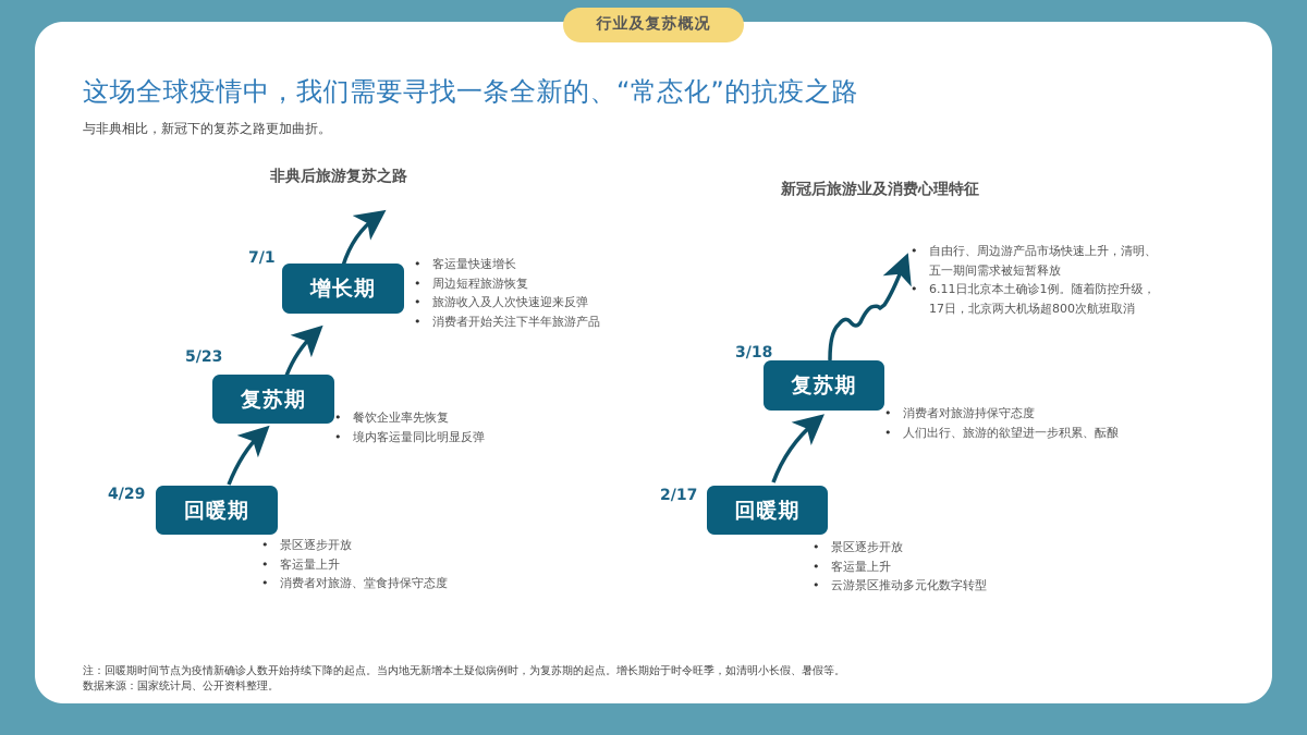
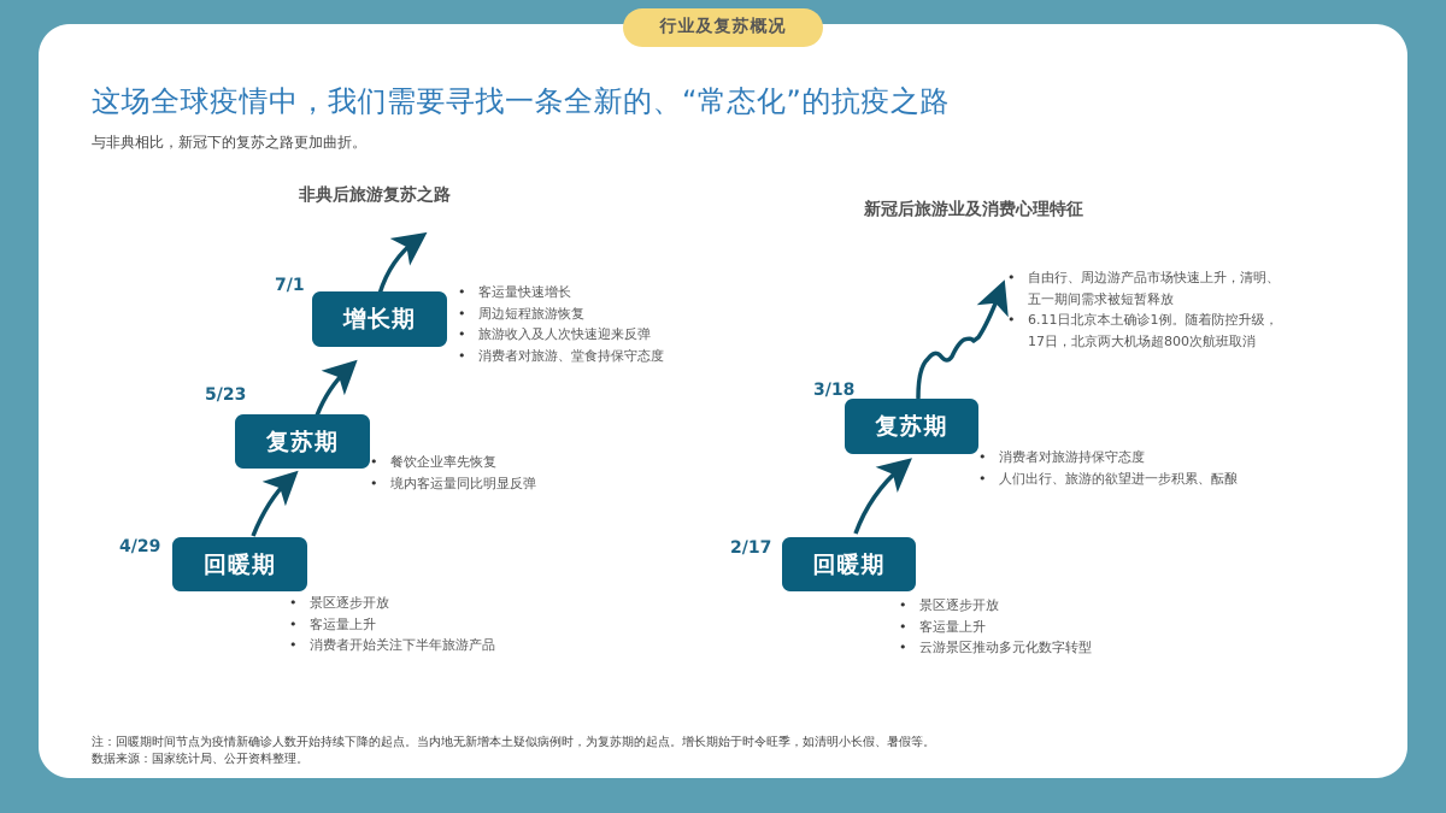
  行业及复苏概况
  这场全球疫情中，我们需要寻找一条全新的、“常态化”的抗疫之路
  与非典相比，新冠下的复苏之路更加曲折。
  非典后旅游复苏之路
  4/29
  回暖期
  景区逐步开放
  客运量上升
- 消费者对旅游、堂食持保守态度
+ 消费者开始关注下半年旅游产品
  5/23
  复苏期
  餐饮企业率先恢复
  境内客运量同比明显反弹
  7/1
  增长期
  客运量快速增长
  周边短程旅游恢复
  旅游收入及人次快速迎来反弹
- 消费者开始关注下半年旅游产品
+ 消费者对旅游、堂食持保守态度
  新冠后旅游业及消费心理特征
  2/17
  回暖期
  景区逐步开放
  客运量上升
  云游景区推动多元化数字转型
  3/18
  复苏期
  消费者对旅游持保守态度
  人们出行、旅游的欲望进一步积累、酝酿
  自由行、周边游产品市场快速上升，清明、
  五一期间需求被短暂释放
  6.11日北京本土确诊1例。随着防控升级，
  17日，北京两大机场超800次航班取消
  注：回暖期时间节点为疫情新确诊人数开始持续下降的起点。当内地无新增本土疑似病例时，为复苏期的起点。增长期始于时令旺季，如清明小长假、暑假等。
  数据来源：国家统计局、公开资料整理。
